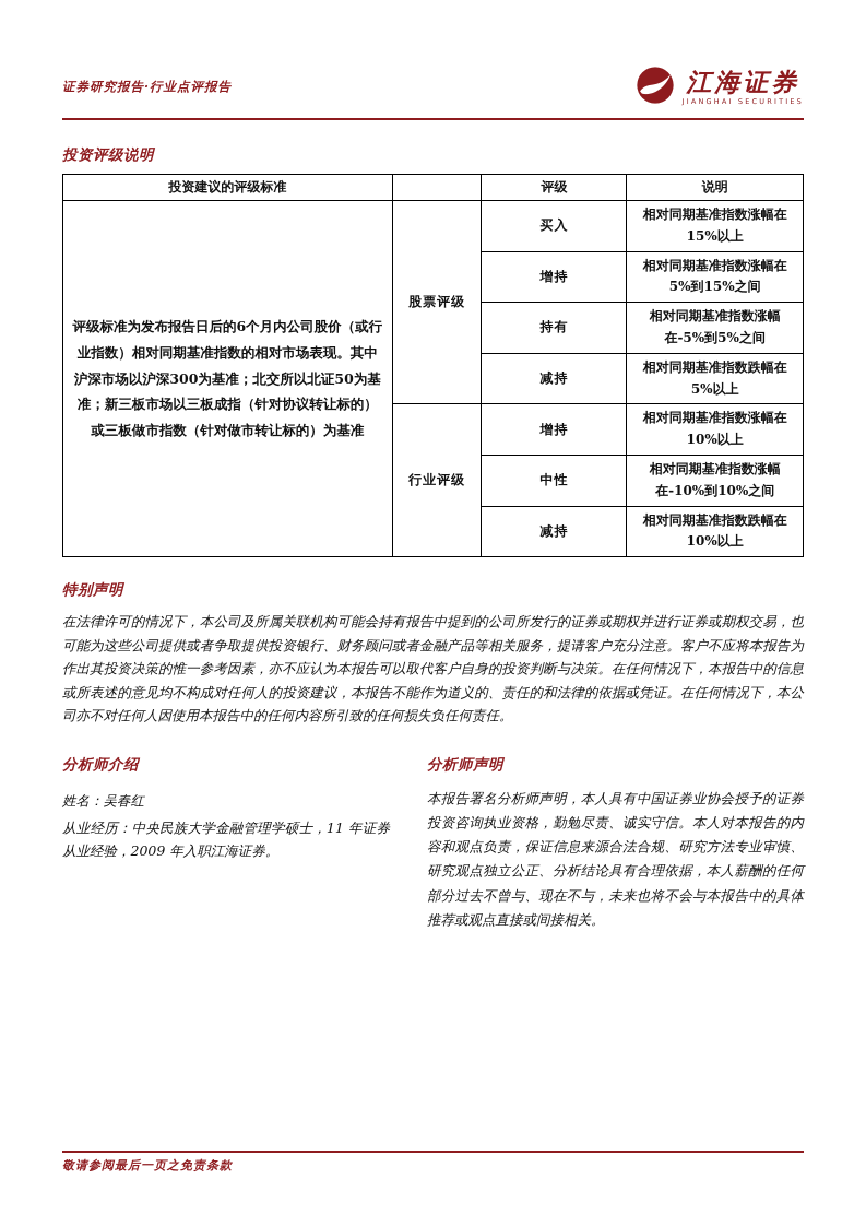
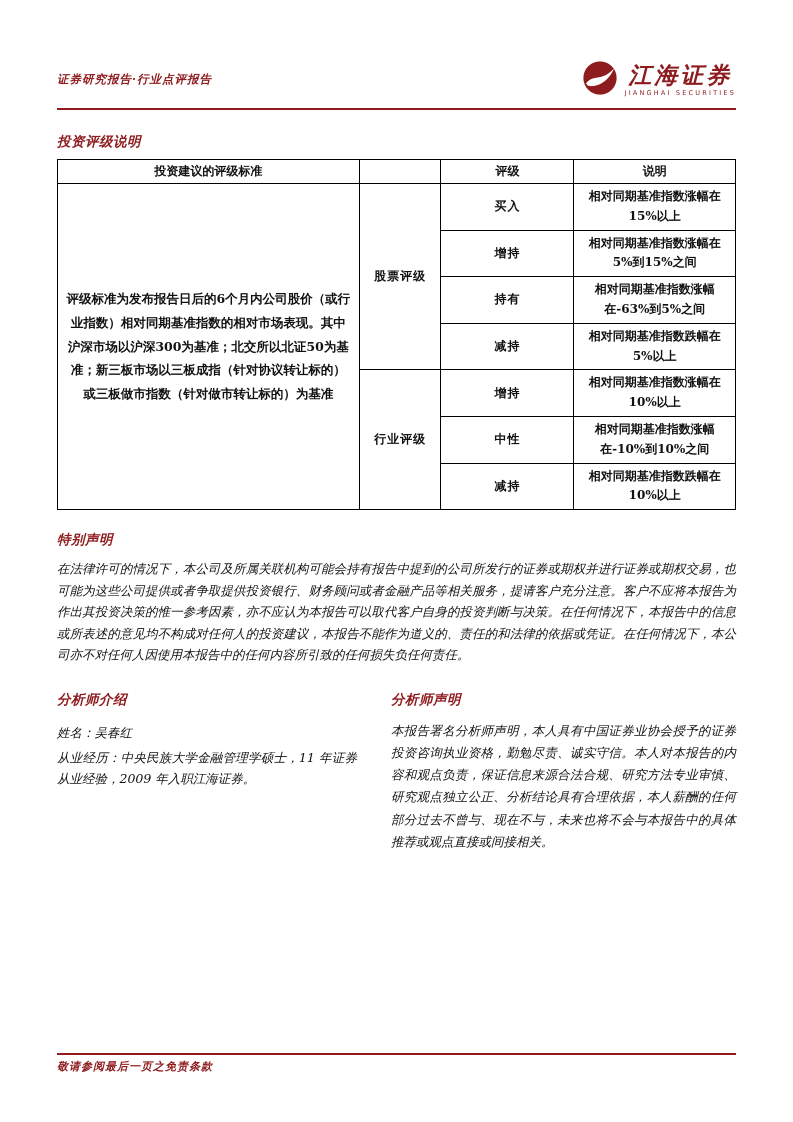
  证券研究报告·行业点评报告
  江海证券
  JIANGHAI SECURITIES
  投资评级说明
  投资建议的评级标准		评级	说明
  评级标准为发布报告日后的6个月内公司股价（或行业指数）相对同期基准指数的相对市场表现。其中沪深市场以沪深300为基准；北交所以北证50为基准；新三板市场以三板成指（针对协议转让标的）或三板做市指数（针对做市转让标的）为基准	股票评级	买入	相对同期基准指数涨幅在15%以上
  增持	相对同期基准指数涨幅在5%到15%之间
- 持有	相对同期基准指数涨幅在-5%到5%之间
+ 持有	相对同期基准指数涨幅在-63%到5%之间
  减持	相对同期基准指数跌幅在5%以上
  行业评级	增持	相对同期基准指数涨幅在10%以上
  中性	相对同期基准指数涨幅在-10%到10%之间
  减持	相对同期基准指数跌幅在10%以上
  特别声明
  在法律许可的情况下，本公司及所属关联机构可能会持有报告中提到的公司所发行的证券或期权并进行证券或期权交易，也可能为这些公司提供或者争取提供投资银行、财务顾问或者金融产品等相关服务，提请客户充分注意。客户不应将本报告为作出其投资决策的惟一参考因素，亦不应认为本报告可以取代客户自身的投资判断与决策。在任何情况下，本报告中的信息或所表述的意见均不构成对任何人的投资建议，本报告不能作为道义的、责任的和法律的依据或凭证。在任何情况下，本公司亦不对任何人因使用本报告中的任何内容所引致的任何损失负任何责任。
  分析师介绍
  姓名：吴春红
  从业经历：中央民族大学金融管理学硕士，11 年证券从业经验，2009 年入职江海证券。
  分析师声明
  本报告署名分析师声明，本人具有中国证券业协会授予的证券投资咨询执业资格，勤勉尽责、诚实守信。本人对本报告的内容和观点负责，保证信息来源合法合规、研究方法专业审慎、研究观点独立公正、分析结论具有合理依据，本人薪酬的任何部分过去不曾与、现在不与，未来也将不会与本报告中的具体推荐或观点直接或间接相关。
  敬请参阅最后一页之免责条款
